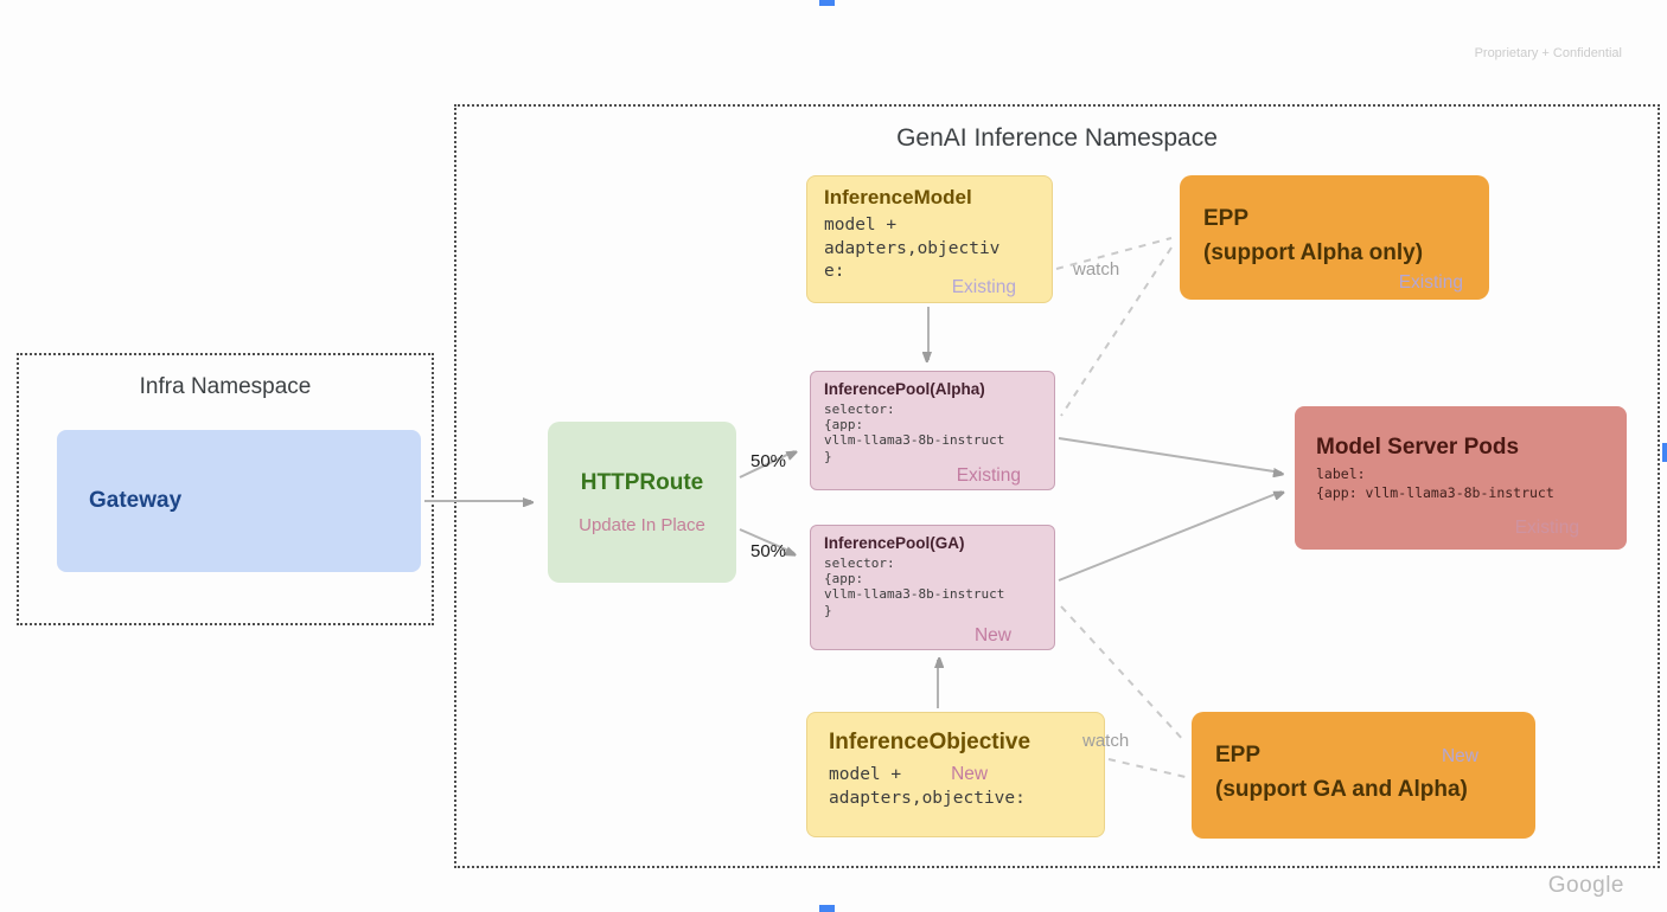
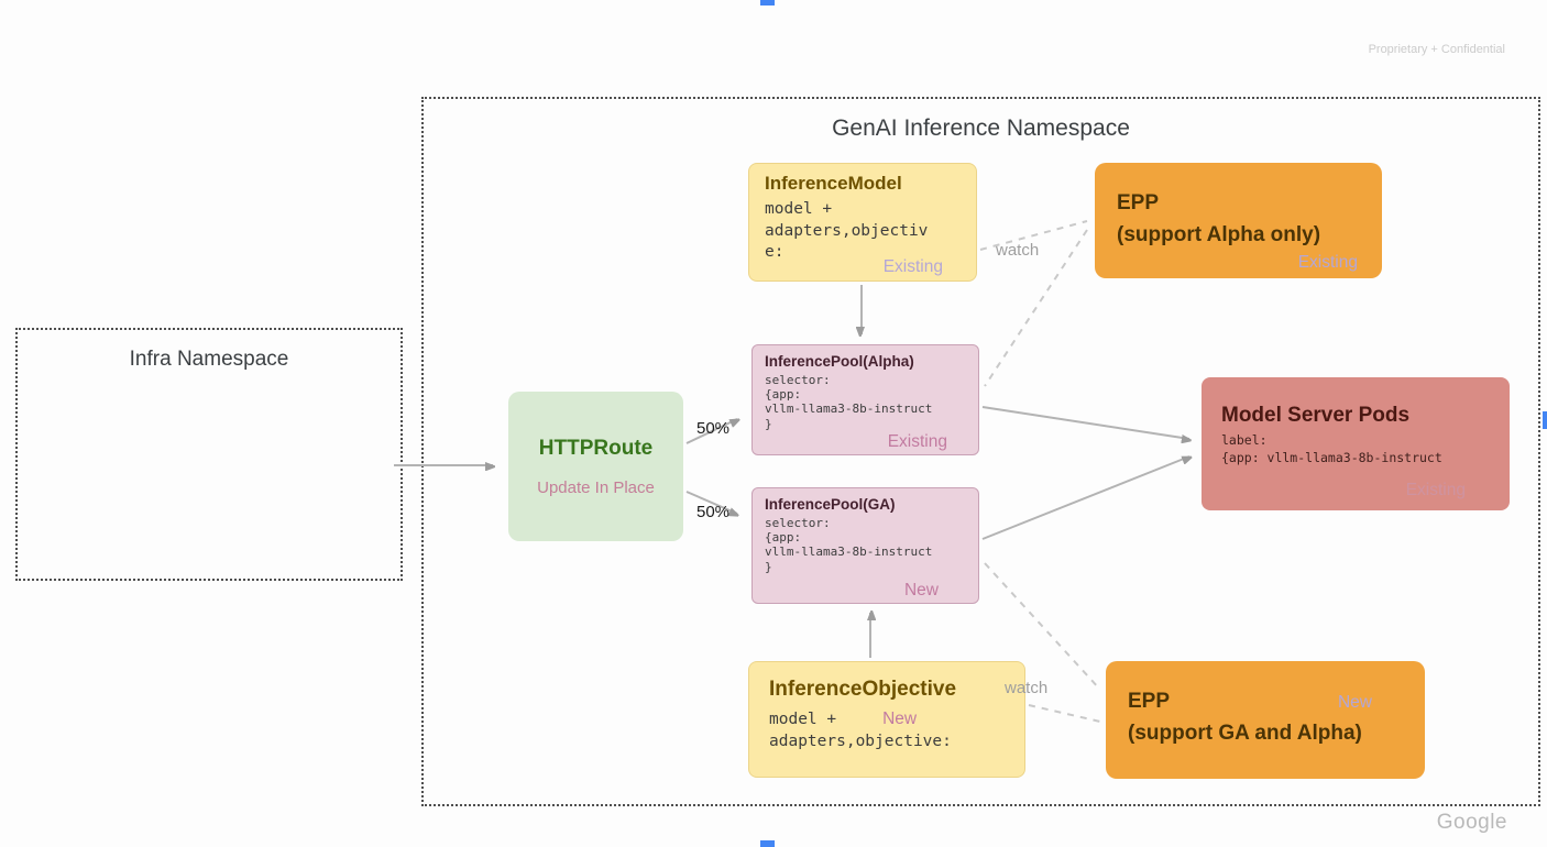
  Proprietary + Confidential
  Infra Namespace
- Gateway
  GenAI Inference Namespace
  HTTPRoute
  Update In Place
  InferenceModel
  model +
  adapters,objectiv
  e:
  Existing
  EPP
  (support Alpha only)
  Existing
  InferencePool(Alpha)
  selector:
  {app:
  vllm-llama3-8b-instruct
  }
  Existing
  InferencePool(GA)
  selector:
  {app:
  vllm-llama3-8b-instruct
  }
  New
  Model Server Pods
  label:
  {app: vllm-llama3-8b-instruct
  Existing
  InferenceObjective
  model +
  New
  adapters,objective:
  EPP
  New
  (support GA and Alpha)
  50%
  50%
  watch
  watch
  Google
